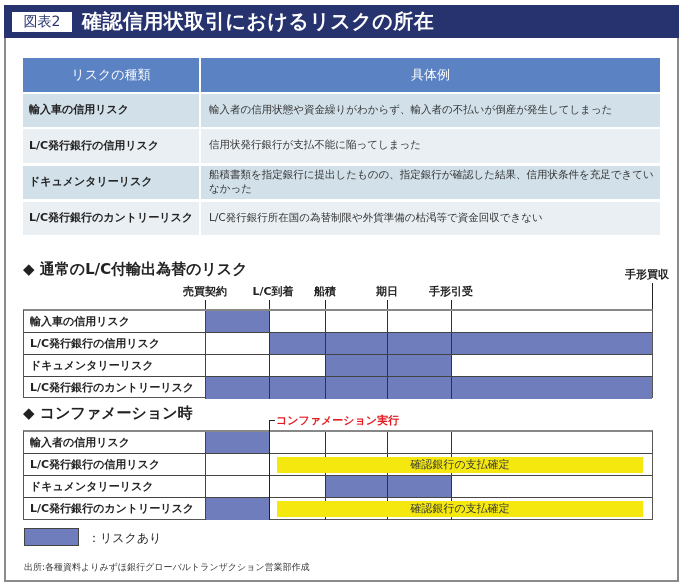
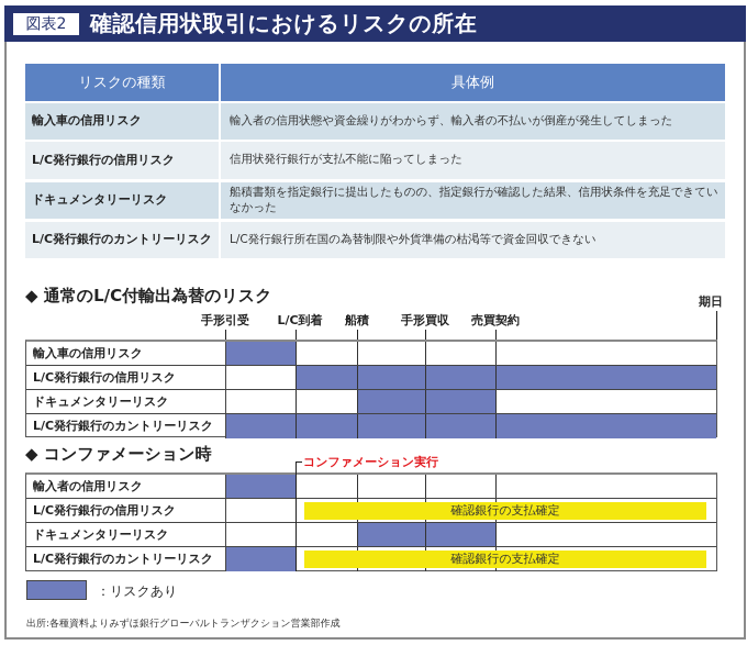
  図表2
  確認信用状取引におけるリスクの所在
  リスクの種類
  具体例
  輸入車の信用リスク
  輸入者の信用状態や資金繰りがわからず、輸入者の不払いが倒産が発生してしまった
  L/C発行銀行の信用リスク
  信用状発行銀行が支払不能に陥ってしまった
  ドキュメンタリーリスク
  船積書類を指定銀行に提出したものの、指定銀行が確認した結果、信用状条件を充足できていなかった
  L/C発行銀行のカントリーリスク
  L/C発行銀行所在国の為替制限や外貨準備の枯渇等で資金回収できない
  ◆ 通常のL/C付輸出為替のリスク
- 売買契約
+ 手形引受
  L/C到着
  船積
- 期日
+ 手形買収
- 手形引受
+ 売買契約
- 手形買収
+ 期日
  輸入車の信用リスク
  L/C発行銀行の信用リスク
  ドキュメンタリーリスク
  L/C発行銀行のカントリーリスク
  ◆ コンファメーション時
  コンファメーション実行
  輸入者の信用リスク
  L/C発行銀行の信用リスク
  確認銀行の支払確定
  ドキュメンタリーリスク
  L/C発行銀行のカントリーリスク
  確認銀行の支払確定
  ：リスクあり
  出所:各種資料よりみずほ銀行グローバルトランザクション営業部作成
